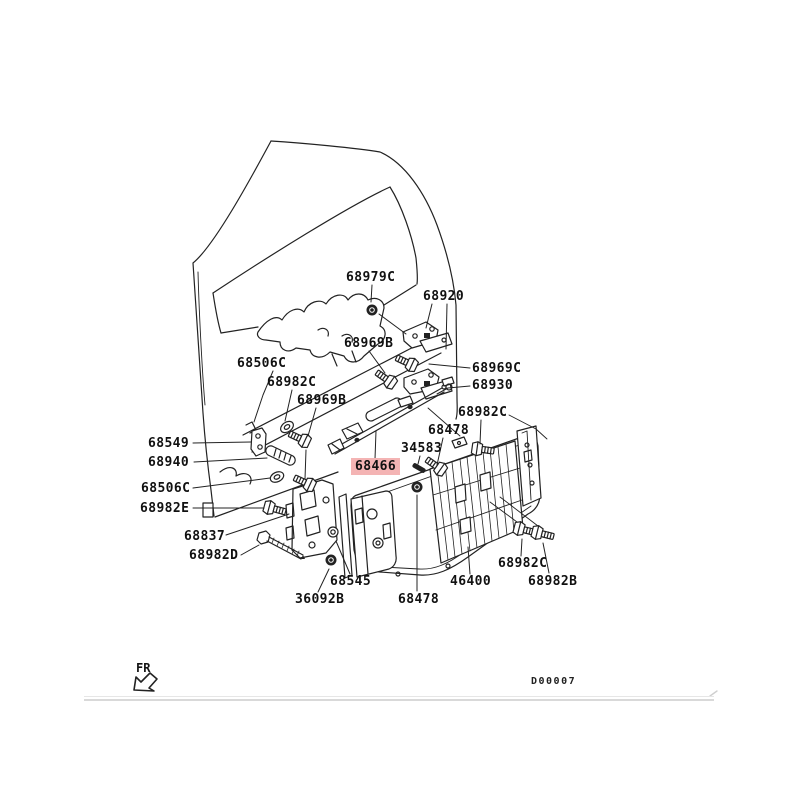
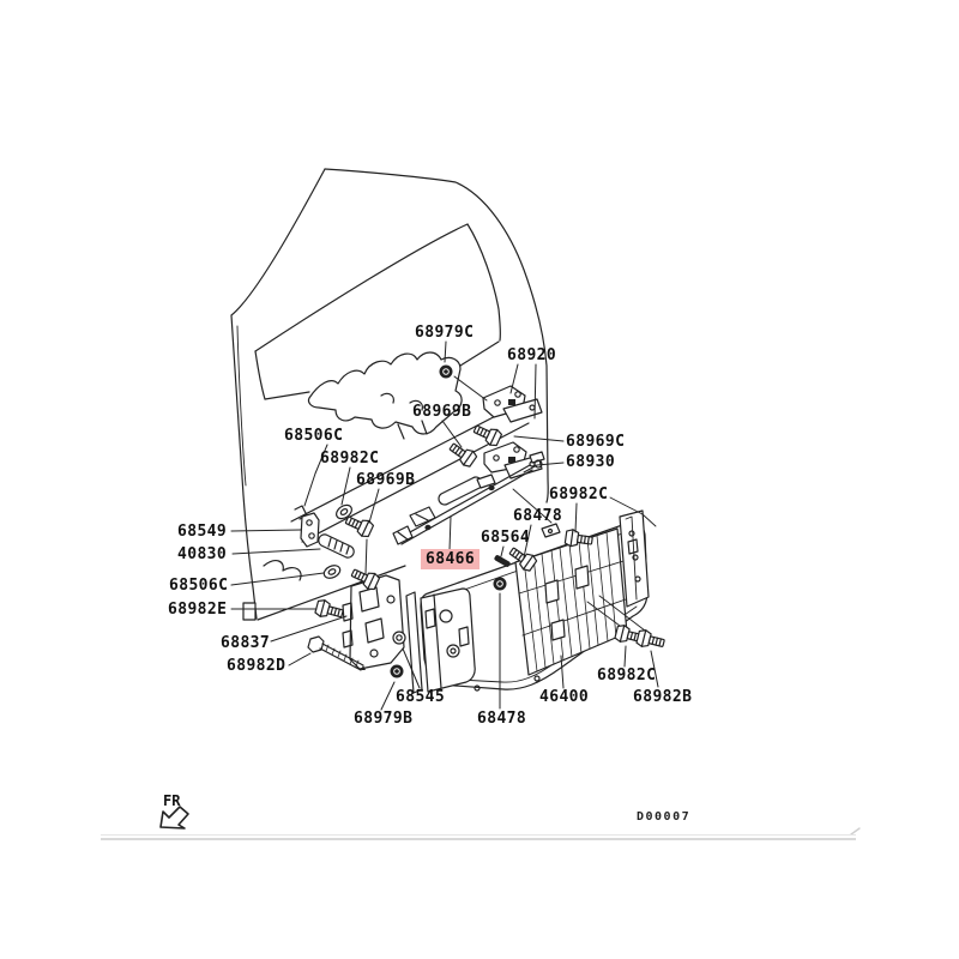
  68979C
  68920
  68969B
  68506C
  68982C
  68969B
  68969C
  68930
  68982C
  68478
  68549
- 34583
+ 68564
- 68940
+ 40830
  68466
  68506C
  68982E
  68837
  68982D
  68982C
  68545
  46400
  68982B
- 36092B
+ 68979B
  68478
  FR
  D00007
